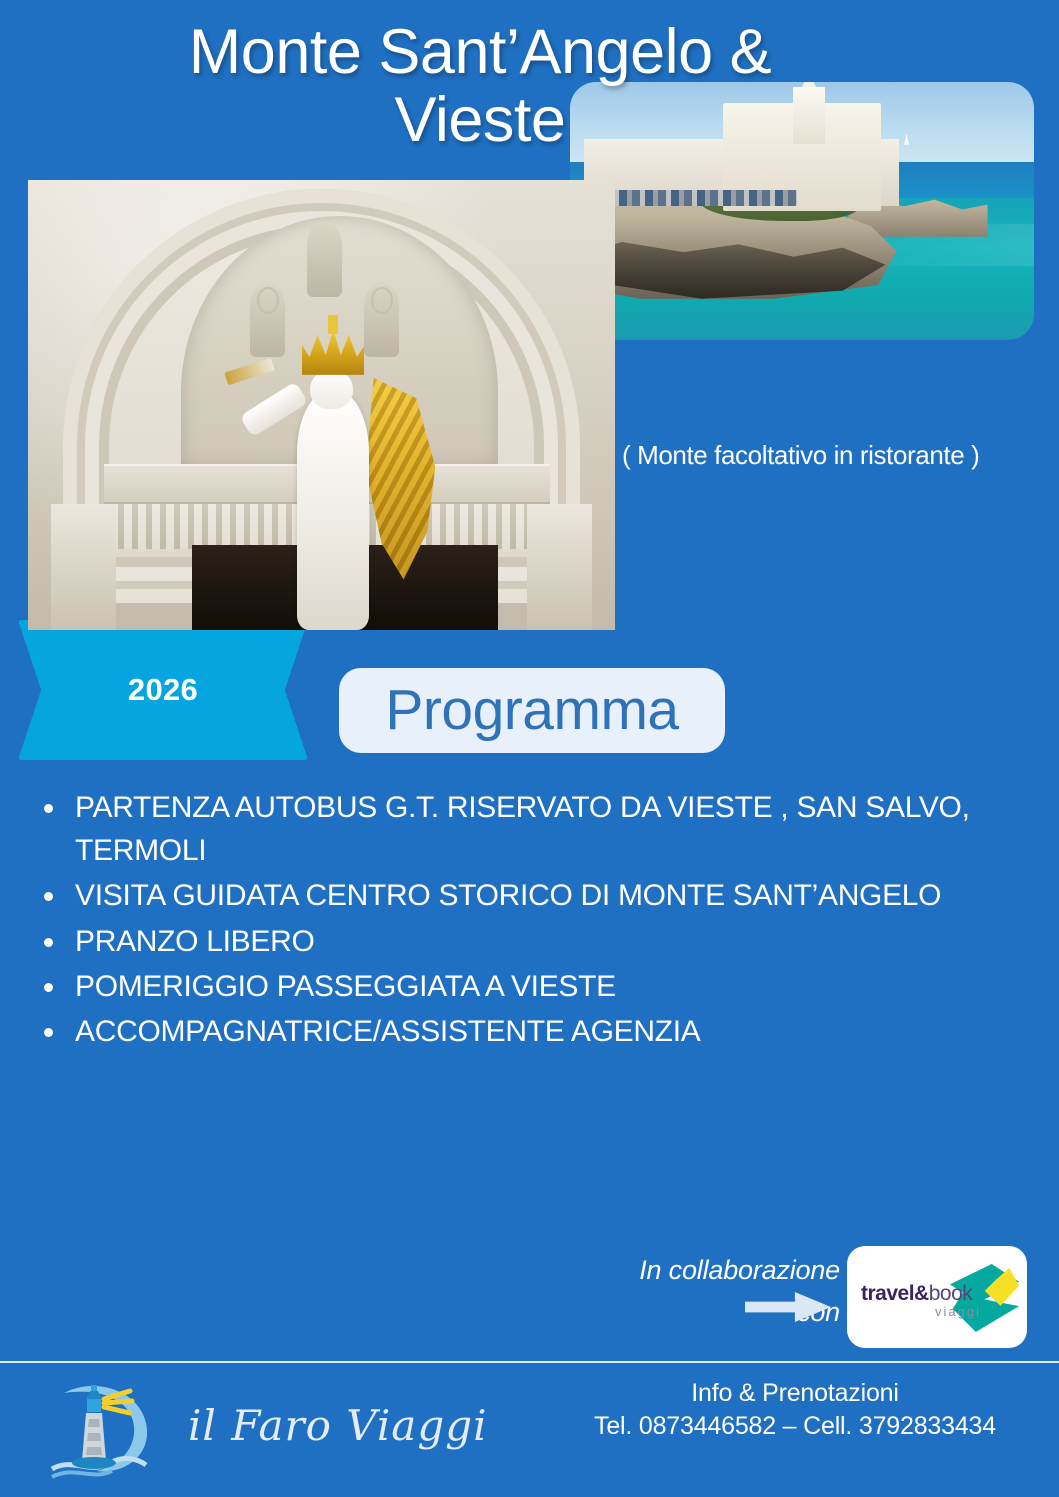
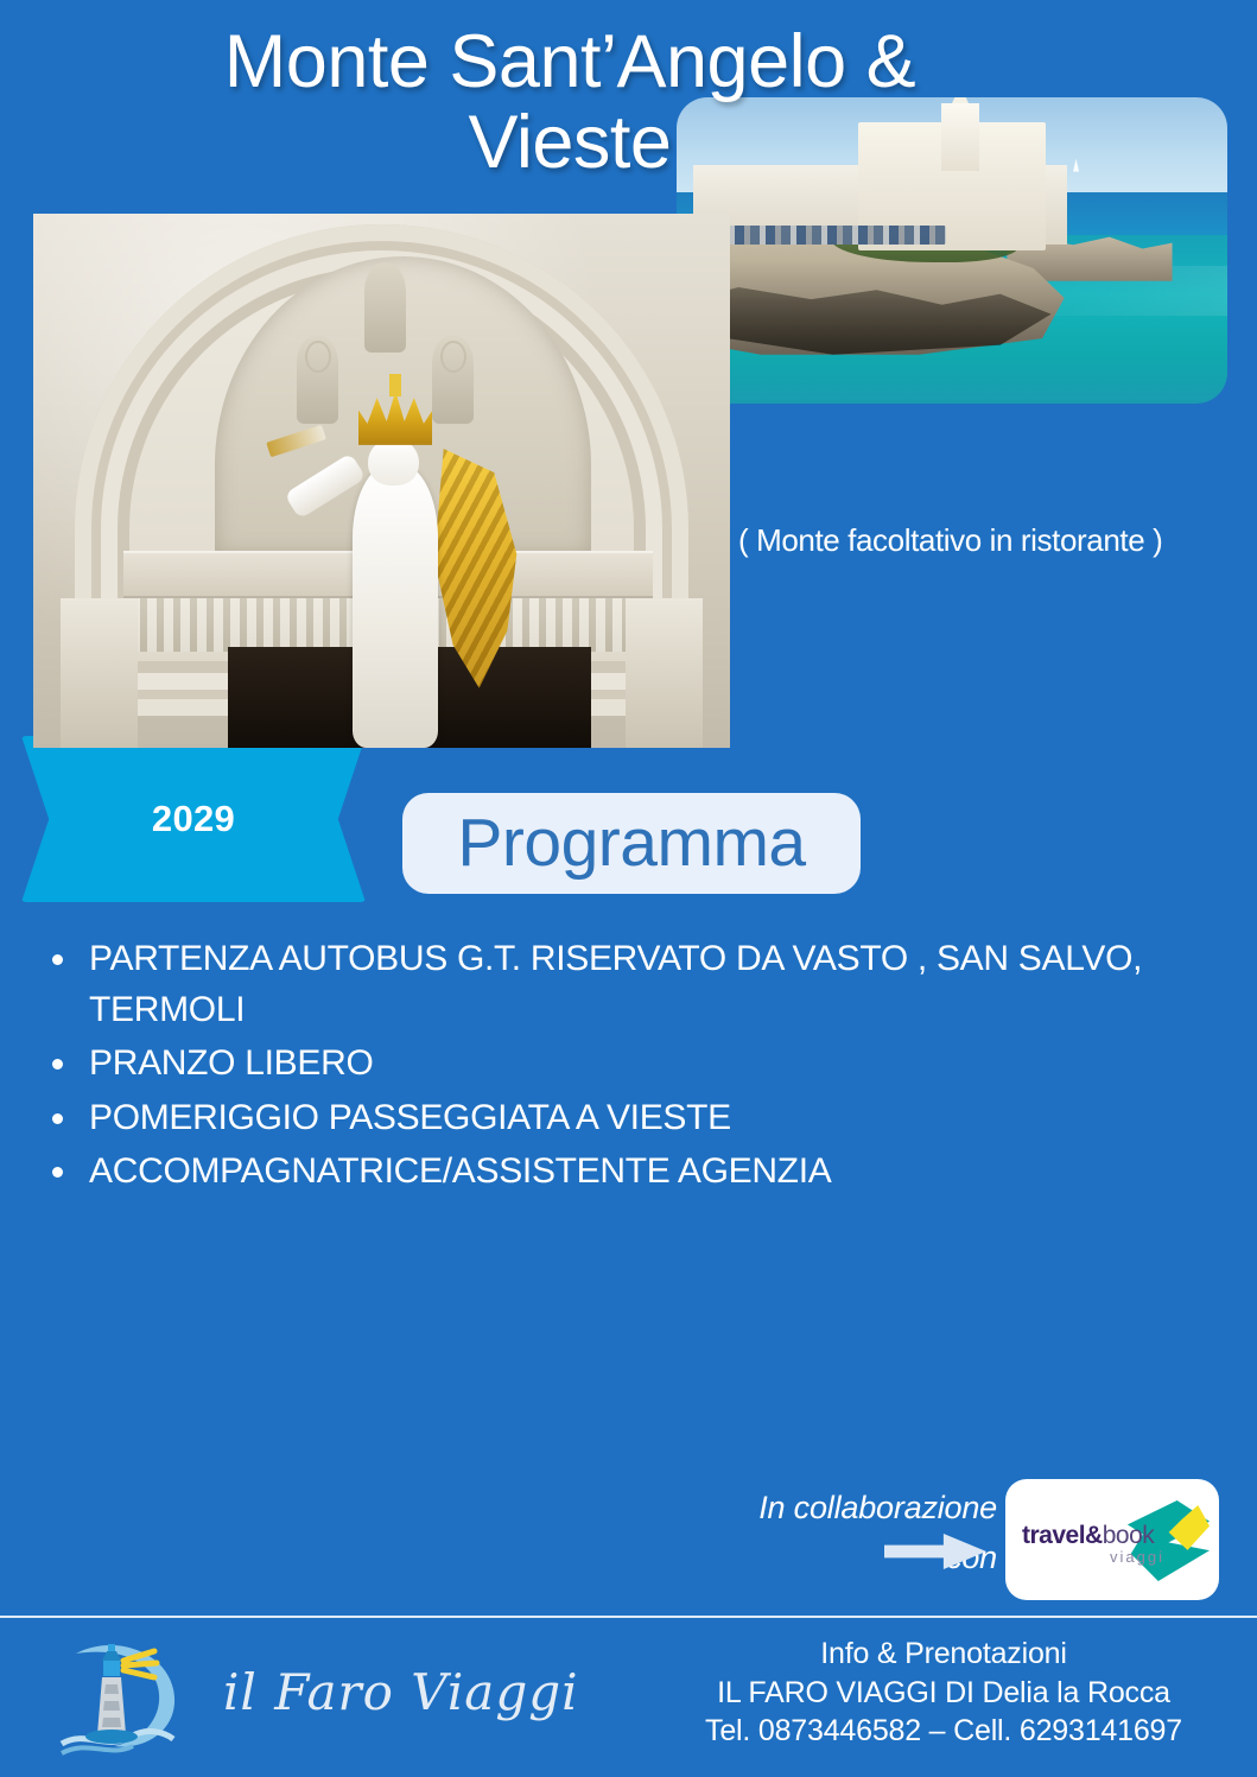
  Monte Sant’Angelo &
  Vieste
  ( Monte facoltativo in ristorante )
- 2026
+ 2029
  Programma
- PARTENZA AUTOBUS G.T. RISERVATO DA VIESTE , SAN SALVO, TERMOLI
+ PARTENZA AUTOBUS G.T. RISERVATO DA VASTO , SAN SALVO, TERMOLI
- VISITA GUIDATA CENTRO STORICO DI MONTE SANT’ANGELO
  PRANZO LIBERO
  POMERIGGIO PASSEGGIATA A VIESTE
  ACCOMPAGNATRICE/ASSISTENTE AGENZIA
  In collaborazione
  travel&book
  viaggi
  il Faro Viaggi
  Info & Prenotazioni
+ IL FARO VIAGGI DI Delia la Rocca
- Tel. 0873446582 – Cell. 3792833434
+ Tel. 0873446582 – Cell. 6293141697
